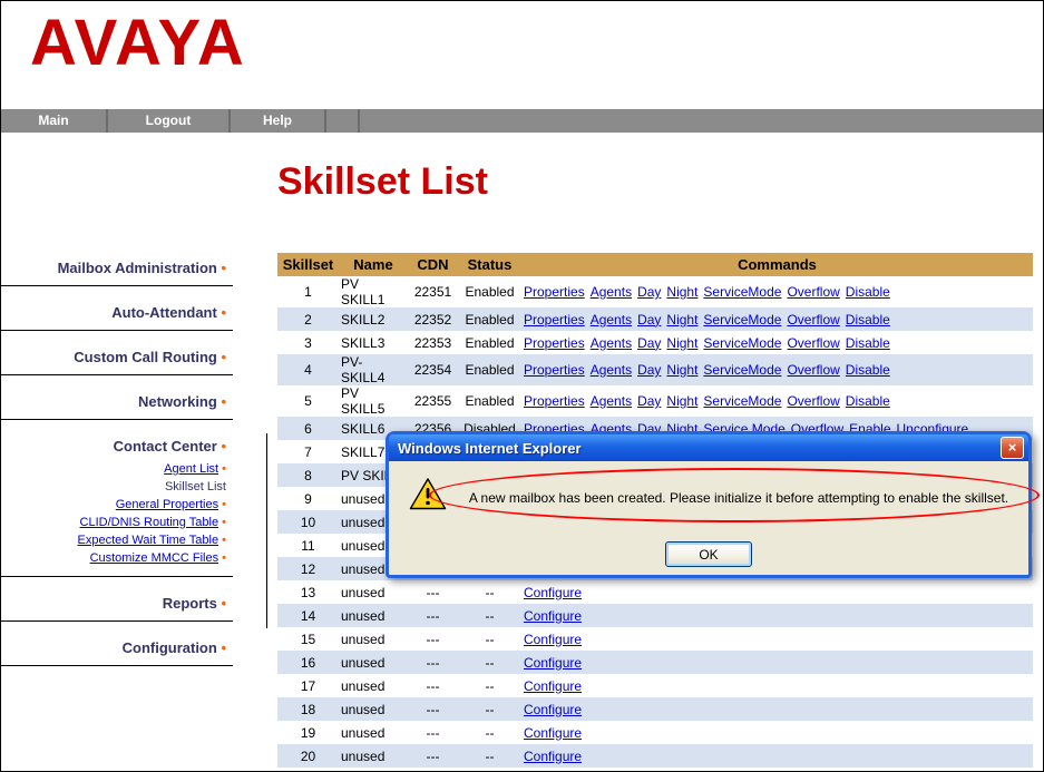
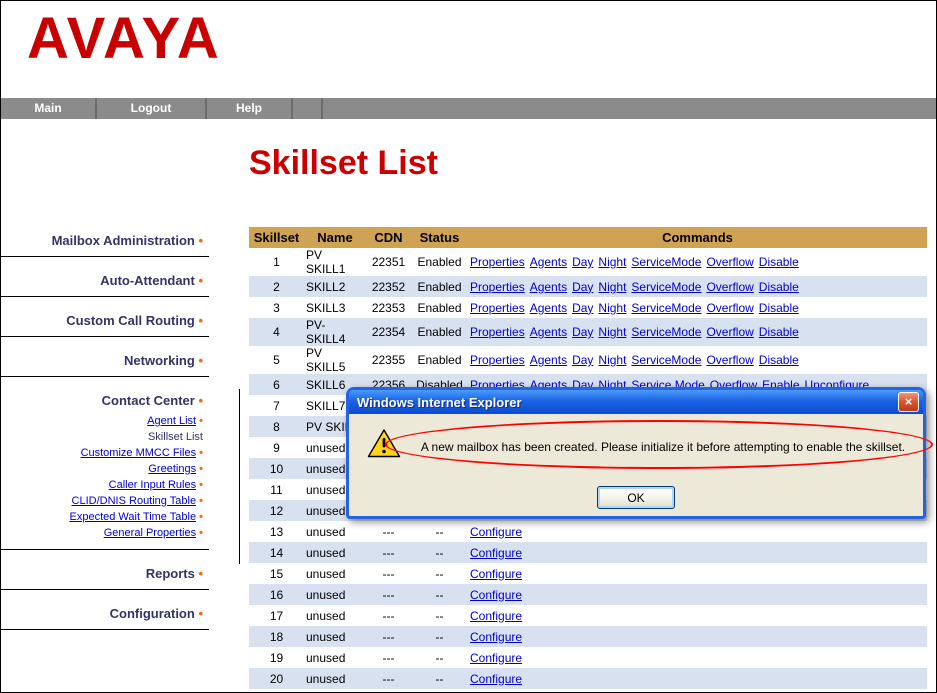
  AVAYA
  Main
  Logout
  Help
  Mailbox Administration •
  Auto-Attendant •
  Custom Call Routing •
  Networking •
  Contact Center •
  Agent List •
  Skillset List
- General Properties •
+ Customize MMCC Files •
+ Greetings •
+ Caller Input Rules •
  CLID/DNIS Routing Table •
  Expected Wait Time Table •
- Customize MMCC Files •
+ General Properties •
  Reports •
  Configuration •
  Skillset List
  Skillset	Name	CDN	Status	Commands
  1	PV SKILL1	22351	Enabled	Properties Agents Day Night ServiceMode Overflow Disable
  2	SKILL2	22352	Enabled	Properties Agents Day Night ServiceMode Overflow Disable
  3	SKILL3	22353	Enabled	Properties Agents Day Night ServiceMode Overflow Disable
  4	PV- SKILL4	22354	Enabled	Properties Agents Day Night ServiceMode Overflow Disable
  5	PV SKILL5	22355	Enabled	Properties Agents Day Night ServiceMode Overflow Disable
  6	SKILL6	22356	Disabled	Properties Agents Day Night Service Mode Overflow Enable Unconfigure
  7	SKILL7
  8	PV SKI
  9	unused
  10	unused
  11	unused
  12	unused
  13	unused	---	--	Configure
  14	unused	---	--	Configure
  15	unused	---	--	Configure
  16	unused	---	--	Configure
  17	unused	---	--	Configure
  18	unused	---	--	Configure
  19	unused	---	--	Configure
  20	unused	---	--	Configure
  Windows Internet Explorer
  ×
  A new mailbox has been created. Please initialize it before attempting to enable the skillset.
  OK
